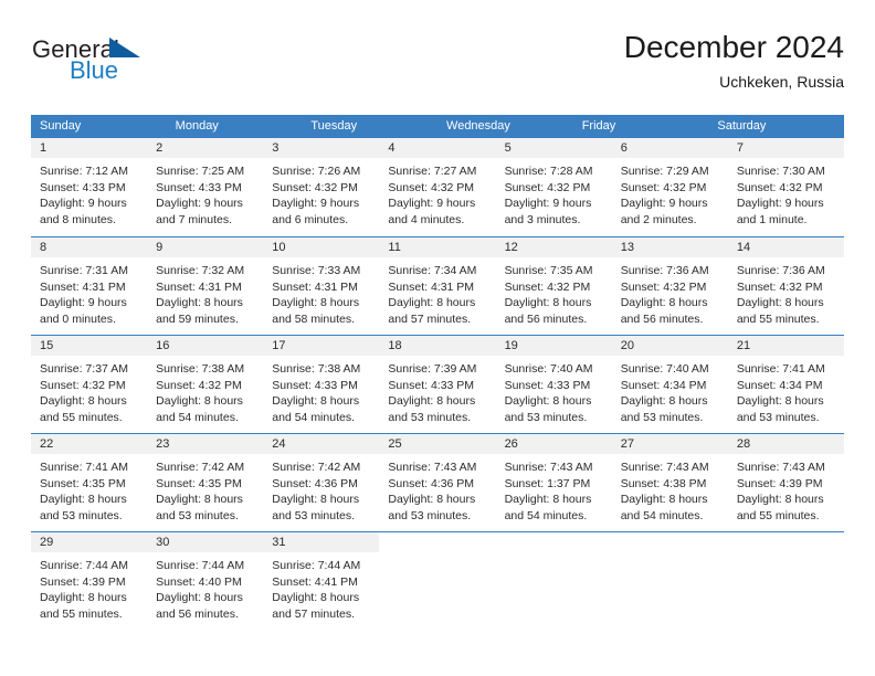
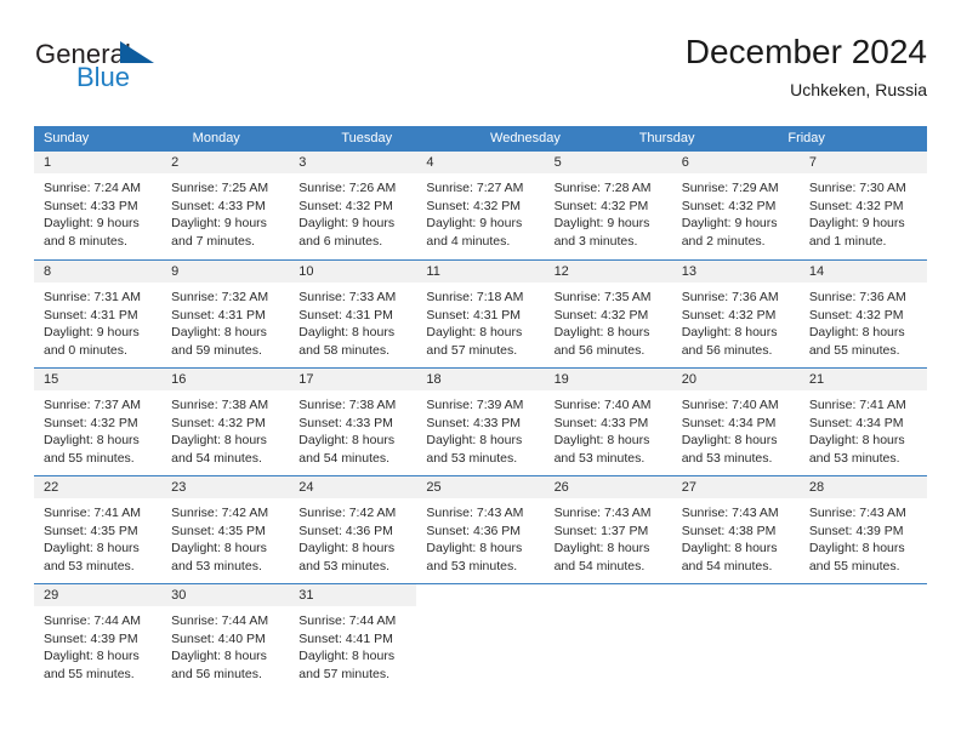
  General
  Blue
  December 2024
  Uchkeken, Russia
  Sunday
  Monday
  Tuesday
  Wednesday
+ Thursday
  Friday
- Saturday
  1
- Sunrise: 7:12 AM
+ Sunrise: 7:24 AM
  Sunset: 4:33 PM
  Daylight: 9 hours
  and 8 minutes.
  2
  Sunrise: 7:25 AM
  Sunset: 4:33 PM
  Daylight: 9 hours
  and 7 minutes.
  3
  Sunrise: 7:26 AM
  Sunset: 4:32 PM
  Daylight: 9 hours
  and 6 minutes.
  4
  Sunrise: 7:27 AM
  Sunset: 4:32 PM
  Daylight: 9 hours
  and 4 minutes.
  5
  Sunrise: 7:28 AM
  Sunset: 4:32 PM
  Daylight: 9 hours
  and 3 minutes.
  6
  Sunrise: 7:29 AM
  Sunset: 4:32 PM
  Daylight: 9 hours
  and 2 minutes.
  7
  Sunrise: 7:30 AM
  Sunset: 4:32 PM
  Daylight: 9 hours
  and 1 minute.
  8
  Sunrise: 7:31 AM
  Sunset: 4:31 PM
  Daylight: 9 hours
  and 0 minutes.
  9
  Sunrise: 7:32 AM
  Sunset: 4:31 PM
  Daylight: 8 hours
  and 59 minutes.
  10
  Sunrise: 7:33 AM
  Sunset: 4:31 PM
  Daylight: 8 hours
  and 58 minutes.
  11
- Sunrise: 7:34 AM
+ Sunrise: 7:18 AM
  Sunset: 4:31 PM
  Daylight: 8 hours
  and 57 minutes.
  12
  Sunrise: 7:35 AM
  Sunset: 4:32 PM
  Daylight: 8 hours
  and 56 minutes.
  13
  Sunrise: 7:36 AM
  Sunset: 4:32 PM
  Daylight: 8 hours
  and 56 minutes.
  14
  Sunrise: 7:36 AM
  Sunset: 4:32 PM
  Daylight: 8 hours
  and 55 minutes.
  15
  Sunrise: 7:37 AM
  Sunset: 4:32 PM
  Daylight: 8 hours
  and 55 minutes.
  16
  Sunrise: 7:38 AM
  Sunset: 4:32 PM
  Daylight: 8 hours
  and 54 minutes.
  17
  Sunrise: 7:38 AM
  Sunset: 4:33 PM
  Daylight: 8 hours
  and 54 minutes.
  18
  Sunrise: 7:39 AM
  Sunset: 4:33 PM
  Daylight: 8 hours
  and 53 minutes.
  19
  Sunrise: 7:40 AM
  Sunset: 4:33 PM
  Daylight: 8 hours
  and 53 minutes.
  20
  Sunrise: 7:40 AM
  Sunset: 4:34 PM
  Daylight: 8 hours
  and 53 minutes.
  21
  Sunrise: 7:41 AM
  Sunset: 4:34 PM
  Daylight: 8 hours
  and 53 minutes.
  22
  Sunrise: 7:41 AM
  Sunset: 4:35 PM
  Daylight: 8 hours
  and 53 minutes.
  23
  Sunrise: 7:42 AM
  Sunset: 4:35 PM
  Daylight: 8 hours
  and 53 minutes.
  24
  Sunrise: 7:42 AM
  Sunset: 4:36 PM
  Daylight: 8 hours
  and 53 minutes.
  25
  Sunrise: 7:43 AM
  Sunset: 4:36 PM
  Daylight: 8 hours
  and 53 minutes.
  26
  Sunrise: 7:43 AM
  Sunset: 1:37 PM
  Daylight: 8 hours
  and 54 minutes.
  27
  Sunrise: 7:43 AM
  Sunset: 4:38 PM
  Daylight: 8 hours
  and 54 minutes.
  28
  Sunrise: 7:43 AM
  Sunset: 4:39 PM
  Daylight: 8 hours
  and 55 minutes.
  29
  Sunrise: 7:44 AM
  Sunset: 4:39 PM
  Daylight: 8 hours
  and 55 minutes.
  30
  Sunrise: 7:44 AM
  Sunset: 4:40 PM
  Daylight: 8 hours
  and 56 minutes.
  31
  Sunrise: 7:44 AM
  Sunset: 4:41 PM
  Daylight: 8 hours
  and 57 minutes.
